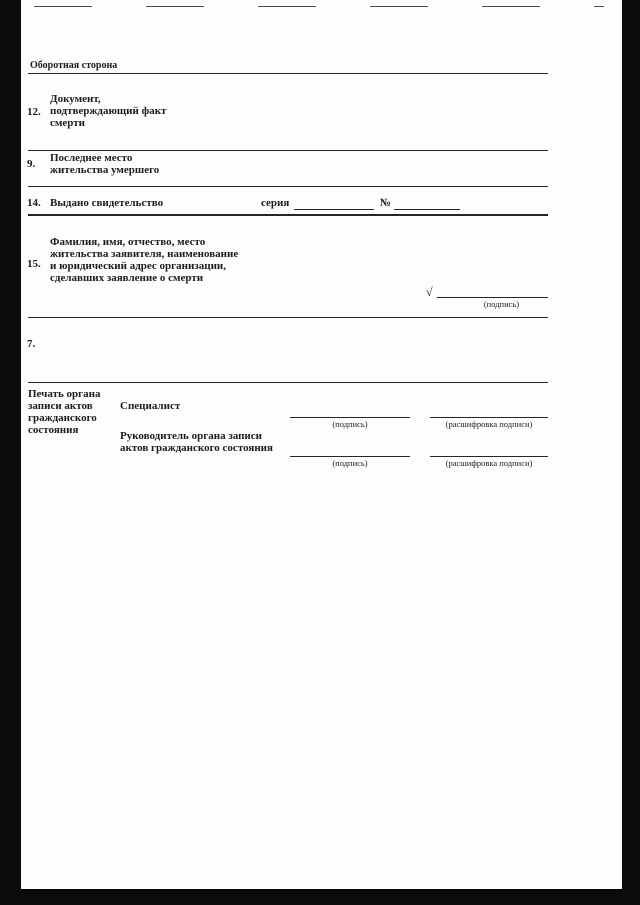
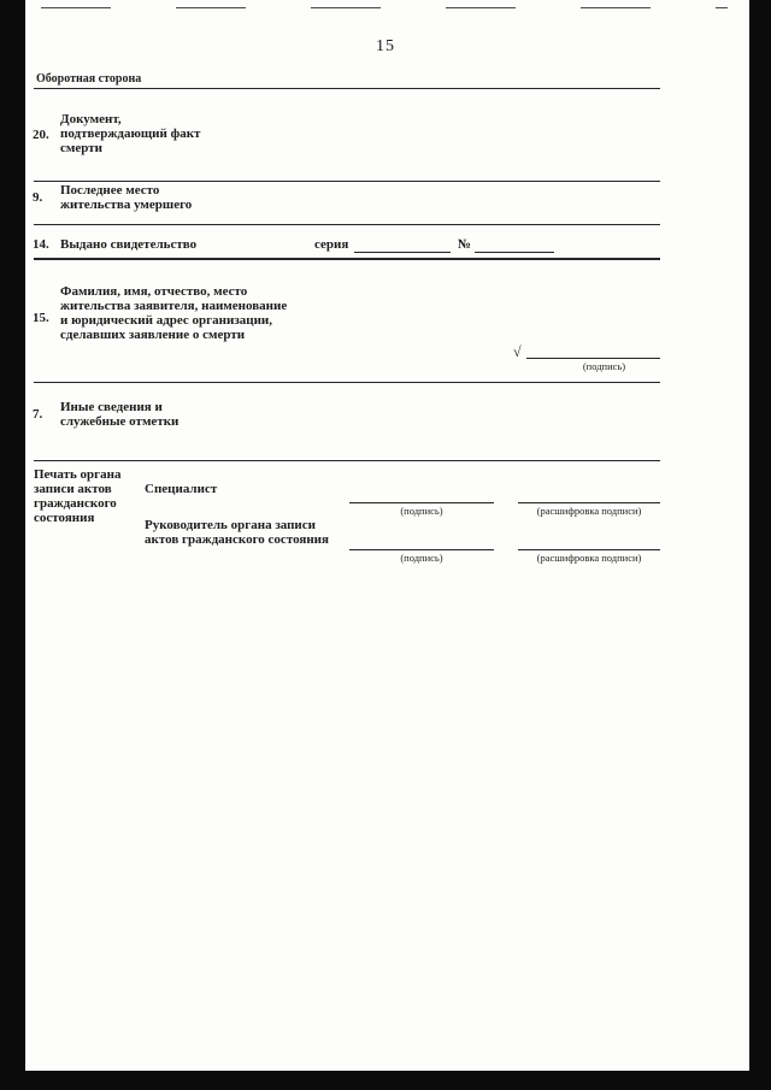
+ 15
  Оборотная сторона
- 12.
+ 20.
  Документ,
  подтверждающий факт
  смерти
  9.
  Последнее место
  жительства умершего
  14.
  Выдано свидетельство
  серия
  №
  15.
  Фамилия, имя, отчество, место
  жительства заявителя, наименование
  и юридический адрес организации,
  сделавших заявление о смерти
  √
  (подпись)
  7.
+ Иные сведения и
+ служебные отметки
  Печать органа
  записи актов
  гражданского
  состояния
  Специалист
  (подпись)
  (расшифровка подписи)
  Руководитель органа записи
  актов гражданского состояния
  (подпись)
  (расшифровка подписи)
